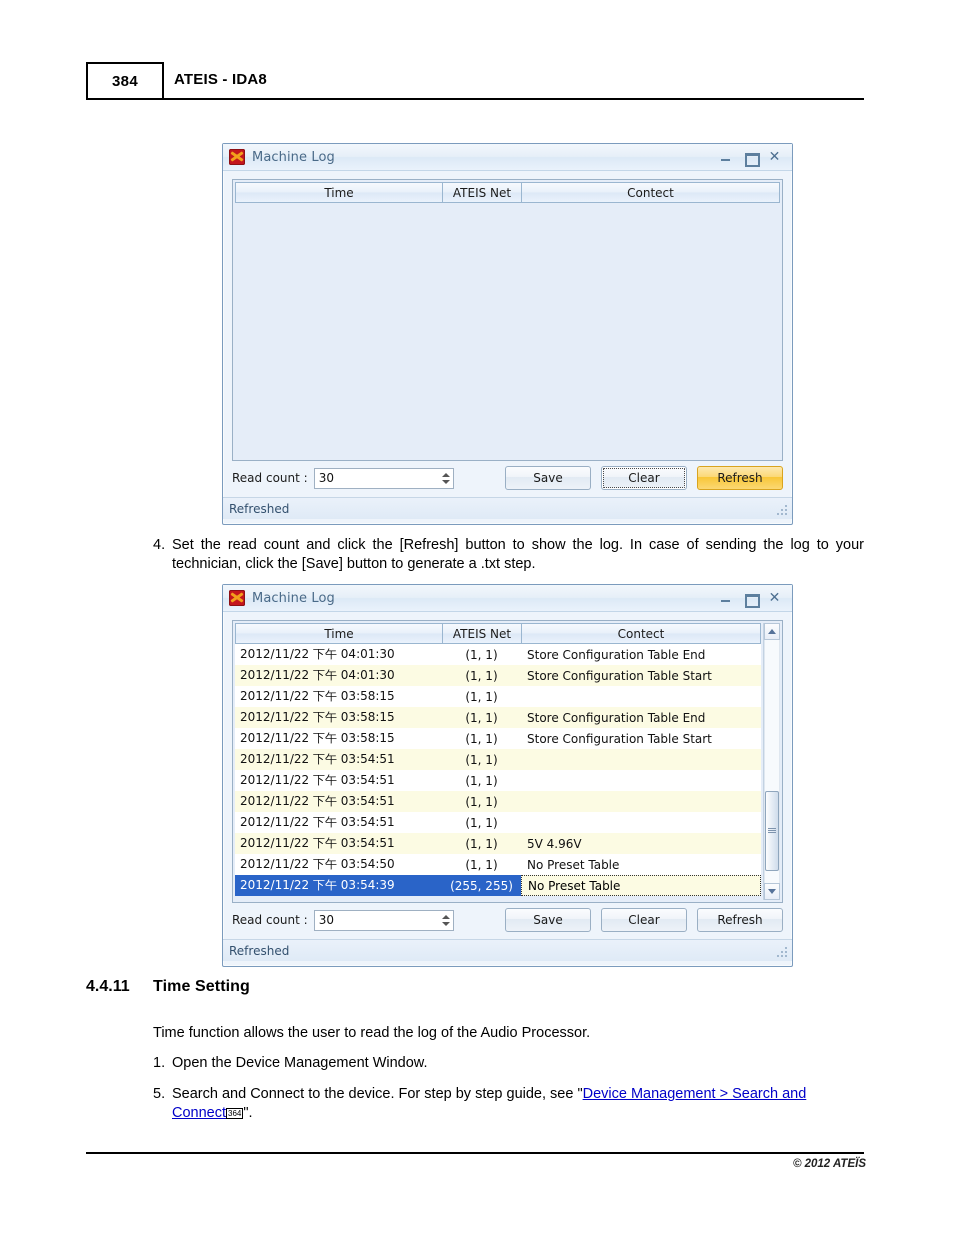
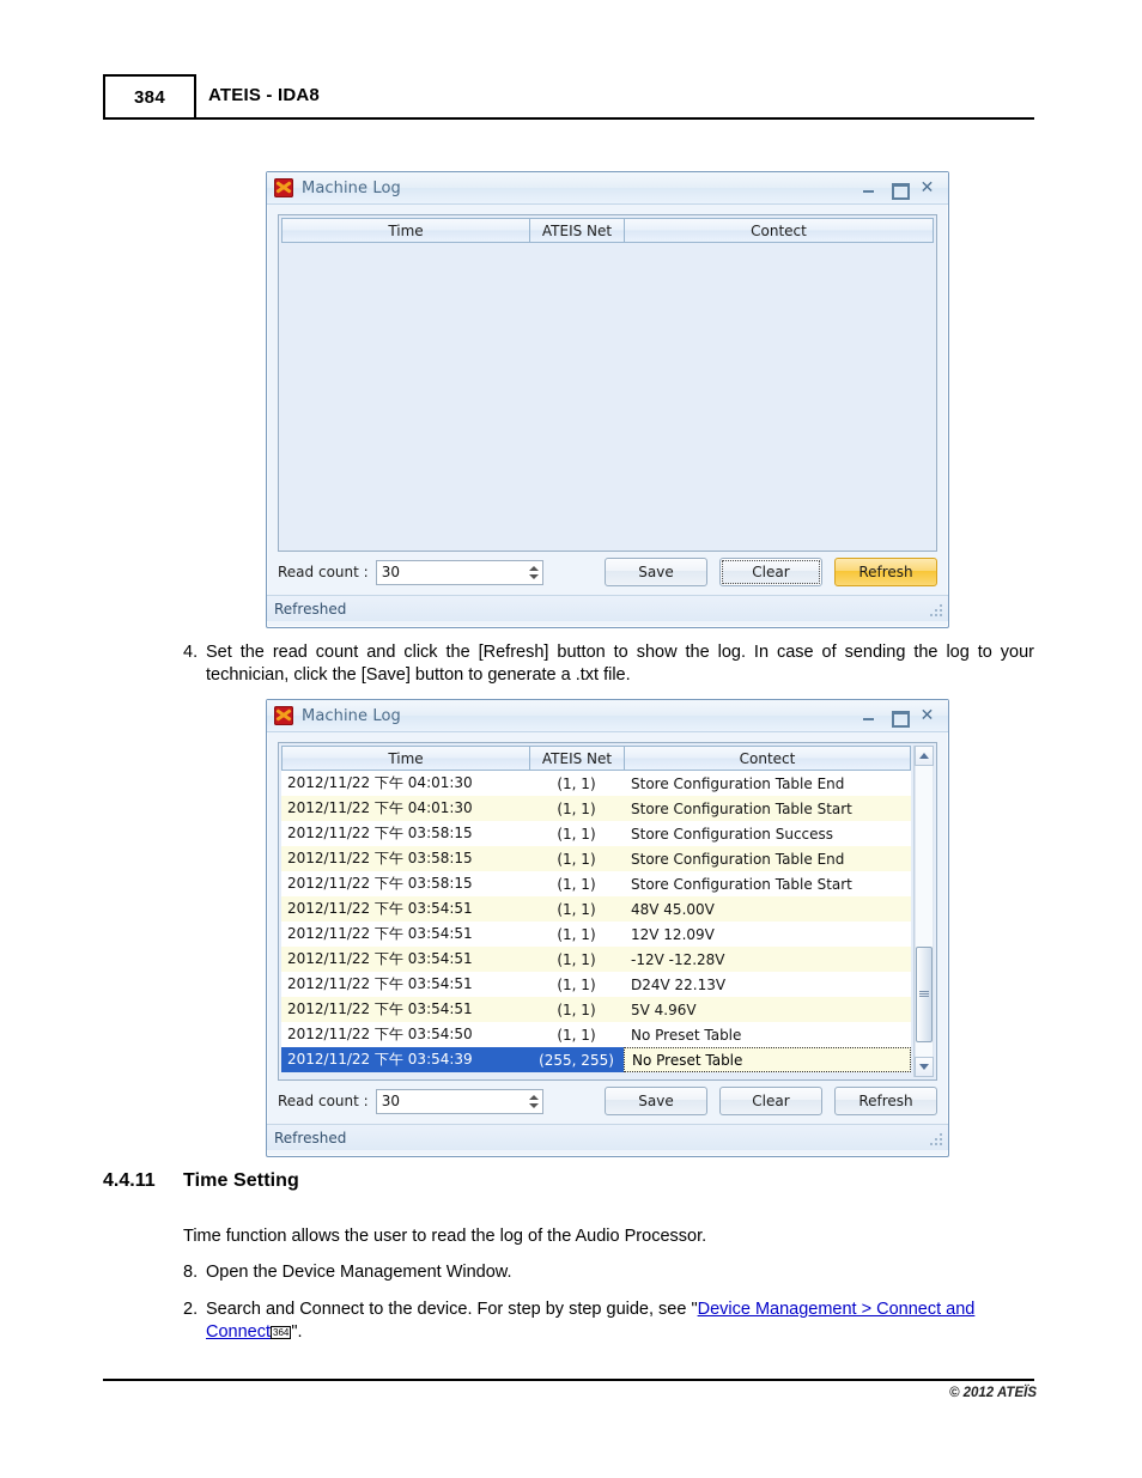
  384
  ATEIS - IDA8
  Machine Log
  ✕
  Time
  ATEIS Net
  Contect
  Read count :
  30
  Save
  Clear
  Refresh
  Refreshed
  4.
- Set the read count and click the [Refresh] button to show the log. In case of sending the log to your technician, click the [Save] button to generate a .txt step.
+ Set the read count and click the [Refresh] button to show the log. In case of sending the log to your technician, click the [Save] button to generate a .txt file.
  Machine Log
  ✕
  Time
  ATEIS Net
  Contect
  2012/11/22 下午 04:01:30
  (1, 1)
  Store Configuration Table End
  2012/11/22 下午 04:01:30
  (1, 1)
  Store Configuration Table Start
  2012/11/22 下午 03:58:15
  (1, 1)
+ Store Configuration Success
  2012/11/22 下午 03:58:15
  (1, 1)
  Store Configuration Table End
  2012/11/22 下午 03:58:15
  (1, 1)
  Store Configuration Table Start
  2012/11/22 下午 03:54:51
  (1, 1)
+ 48V 45.00V
  2012/11/22 下午 03:54:51
  (1, 1)
+ 12V 12.09V
  2012/11/22 下午 03:54:51
  (1, 1)
+ -12V -12.28V
  2012/11/22 下午 03:54:51
  (1, 1)
+ D24V 22.13V
  2012/11/22 下午 03:54:51
  (1, 1)
  5V 4.96V
  2012/11/22 下午 03:54:50
  (1, 1)
  No Preset Table
  2012/11/22 下午 03:54:39
  (255, 255)
  No Preset Table
  Read count :
  30
  Save
  Clear
  Refresh
  Refreshed
  4.4.11
  Time Setting
  Time function allows the user to read the log of the Audio Processor.
- 1.
+ 8.
  Open the Device Management Window.
- 5.
+ 2.
- Search and Connect to the device. For step by step guide, see "Device Management > Search and
+ Search and Connect to the device. For step by step guide, see "Device Management > Connect and
  Connect 364 ".
  © 2012 ATEÏS
